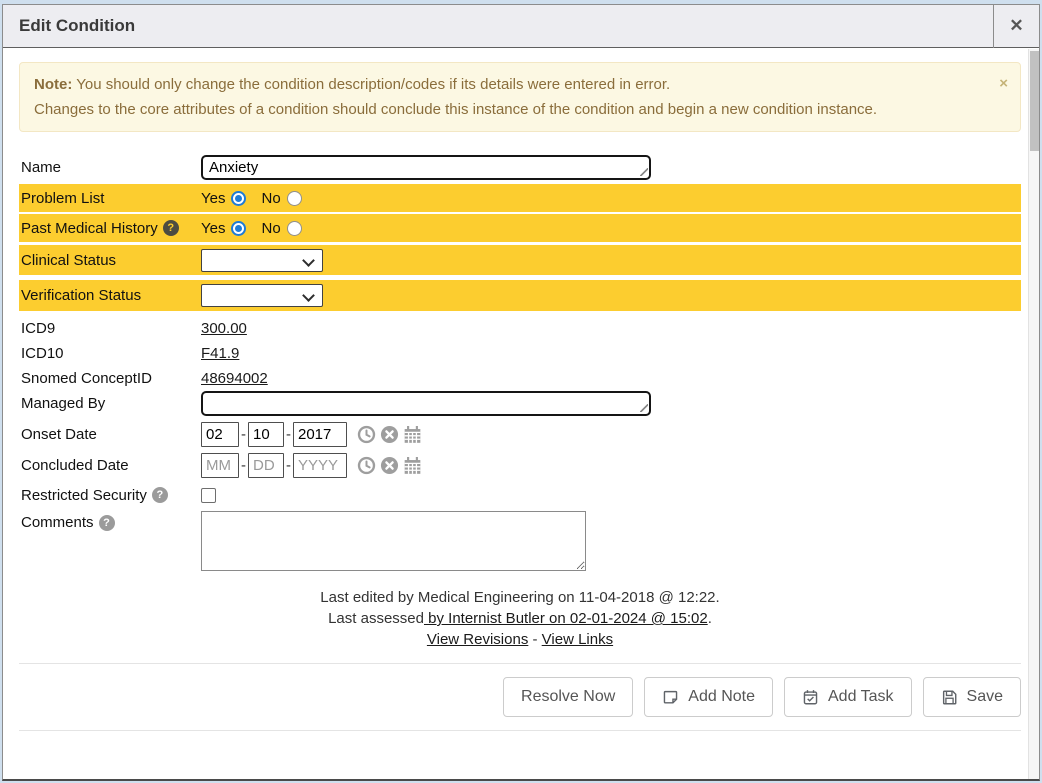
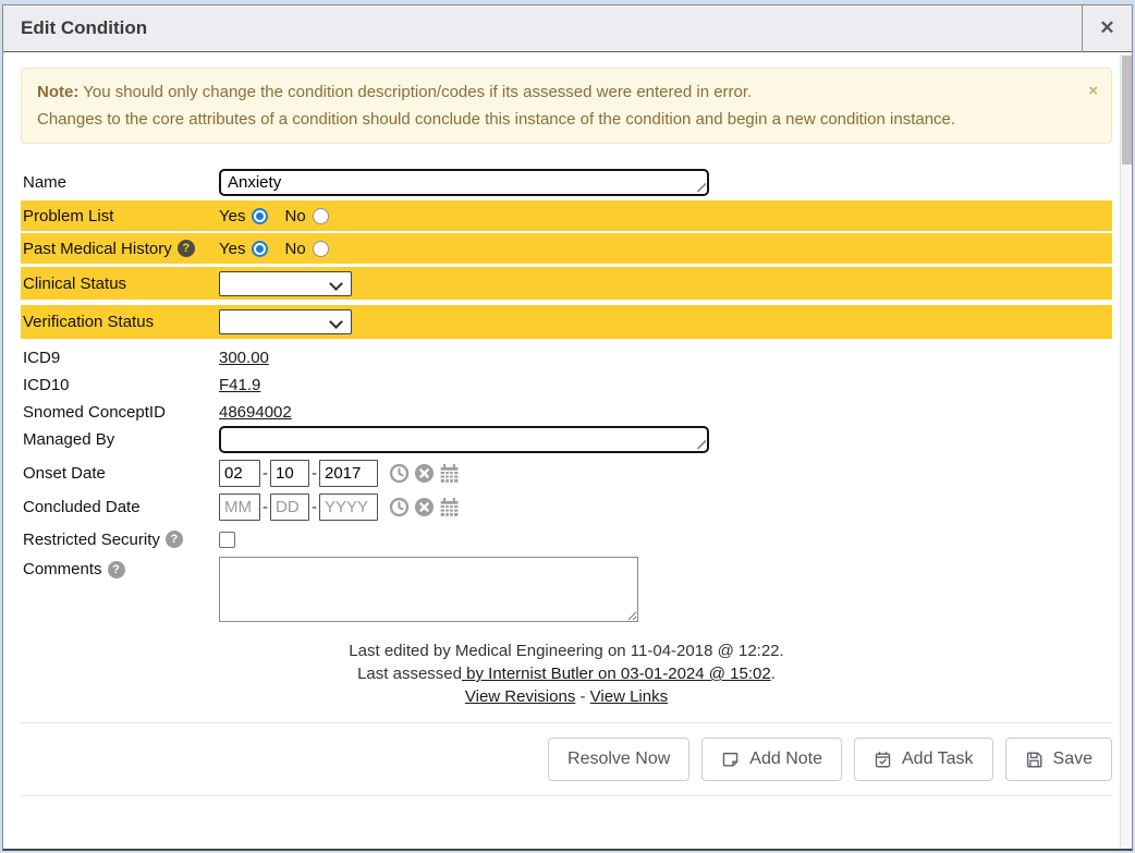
  Edit Condition
  ✕
- Note: You should only change the condition description/codes if its details were entered in error.
+ Note: You should only change the condition description/codes if its assessed were entered in error.
  Changes to the core attributes of a condition should conclude this instance of the condition and begin a new condition instance.
  ×
  Name
  Anxiety
  Problem List
  Yes
  No
  Past Medical History
  ?
  Yes
  No
  Clinical Status
  Verification Status
  ICD9
  300.00
  ICD10
  F41.9
  Snomed ConceptID
  48694002
  Managed By
  Onset Date
  02
  -
  10
  -
  2017
  Concluded Date
  MM
  -
  DD
  -
  YYYY
  Restricted Security
  ?
  Comments
  ?
  Last edited by Medical Engineering on 11-04-2018 @ 12:22.
- Last assessed by Internist Butler on 02-01-2024 @ 15:02.
+ Last assessed by Internist Butler on 03-01-2024 @ 15:02.
  View Revisions - View Links
  Resolve Now
  Add Note
  Add Task
  Save
